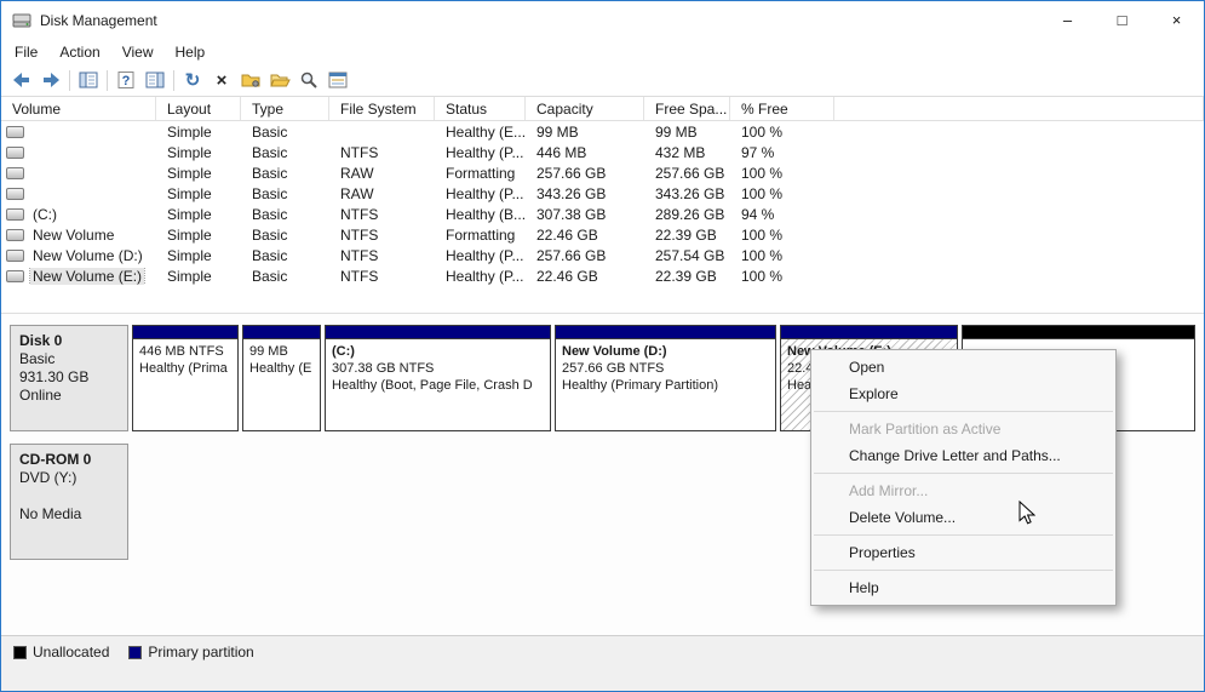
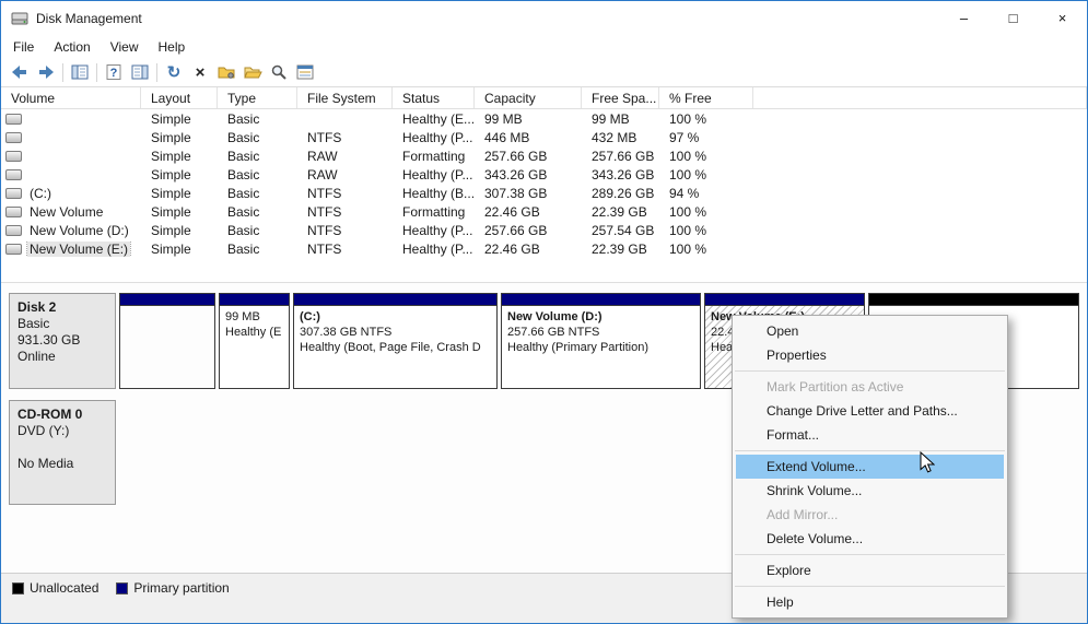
  Disk Management
  –
  □
  ×
  File
  Action
  View
  Help
  ?
  ↻
  ×
  Volume
  Layout
  Type
  File System
  Status
  Capacity
  Free Spa...
  % Free
  Simple
  Basic
  Healthy (E...
  99 MB
  99 MB
  100 %
  Simple
  Basic
  NTFS
  Healthy (P...
  446 MB
  432 MB
  97 %
  Simple
  Basic
  RAW
  Formatting
  257.66 GB
  257.66 GB
  100 %
  Simple
  Basic
  RAW
  Healthy (P...
  343.26 GB
  343.26 GB
  100 %
  (C:)
  Simple
  Basic
  NTFS
  Healthy (B...
  307.38 GB
  289.26 GB
  94 %
  New Volume
  Simple
  Basic
  NTFS
  Formatting
  22.46 GB
  22.39 GB
  100 %
  New Volume (D:)
  Simple
  Basic
  NTFS
  Healthy (P...
  257.66 GB
  257.54 GB
  100 %
  New Volume (E:)
  Simple
  Basic
  NTFS
  Healthy (P...
  22.46 GB
  22.39 GB
  100 %
- Disk 0
+ Disk 2
  Basic
  931.30 GB
  Online
- 446 MB NTFS
- Healthy (Prima
  99 MB
  Healthy (E
  (C:)
  307.38 GB NTFS
  Healthy (Boot, Page File, Crash D
  New Volume (D:)
  257.66 GB NTFS
  Healthy (Primary Partition)
  CD-ROM 0
  DVD (Y:)
  No Media
  Unallocated
  Primary partition
  Open
- Explore
+ Properties
  Mark Partition as Active
  Change Drive Letter and Paths...
+ Format...
+ Extend Volume...
+ Shrink Volume...
  Add Mirror...
  Delete Volume...
- Properties
+ Explore
  Help
